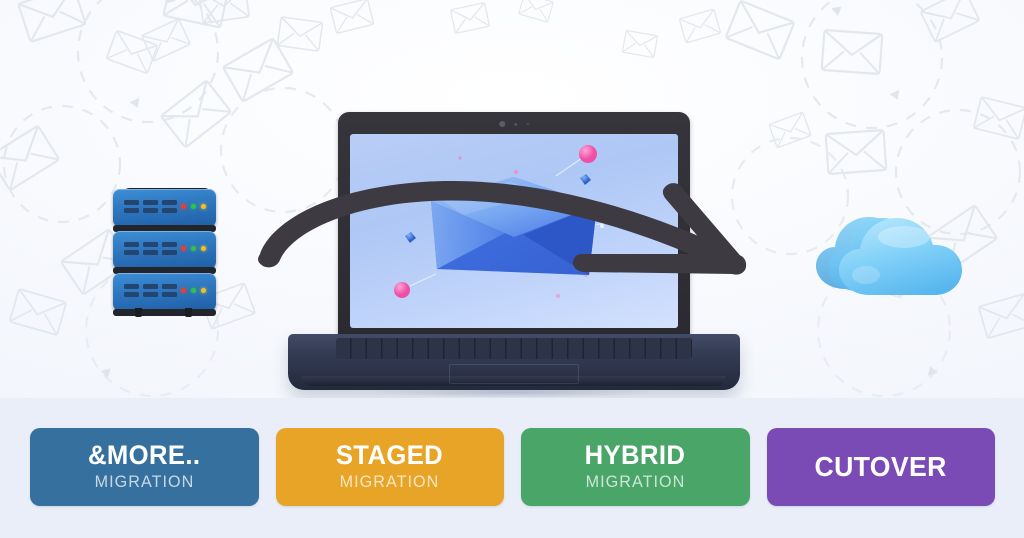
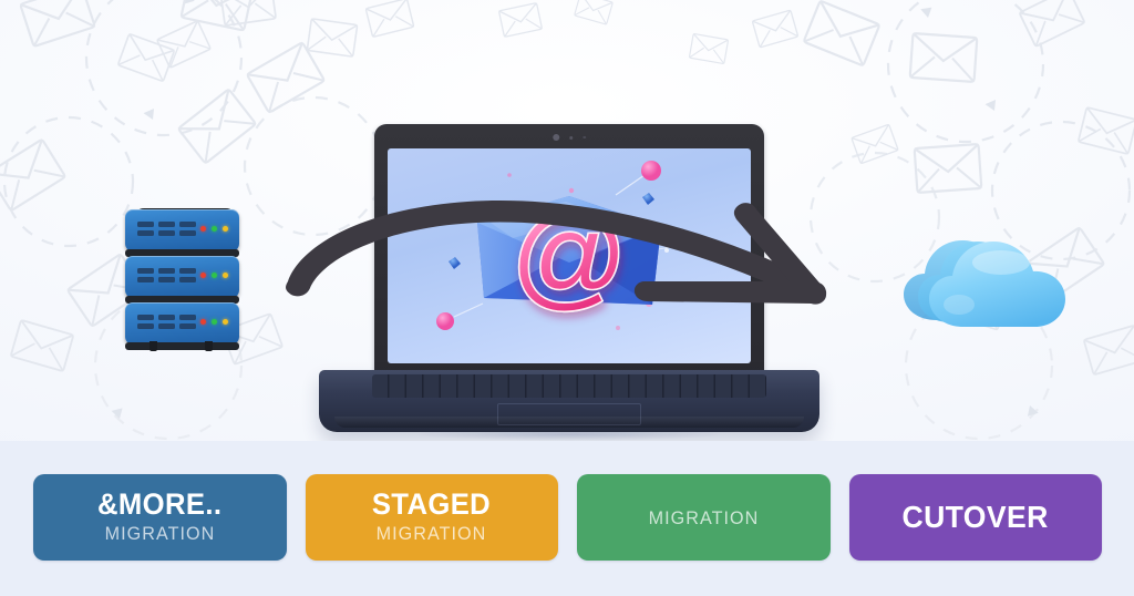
+ @
  &MORE..
  MIGRATION
  STAGED
  MIGRATION
- HYBRID
  MIGRATION
  CUTOVER
